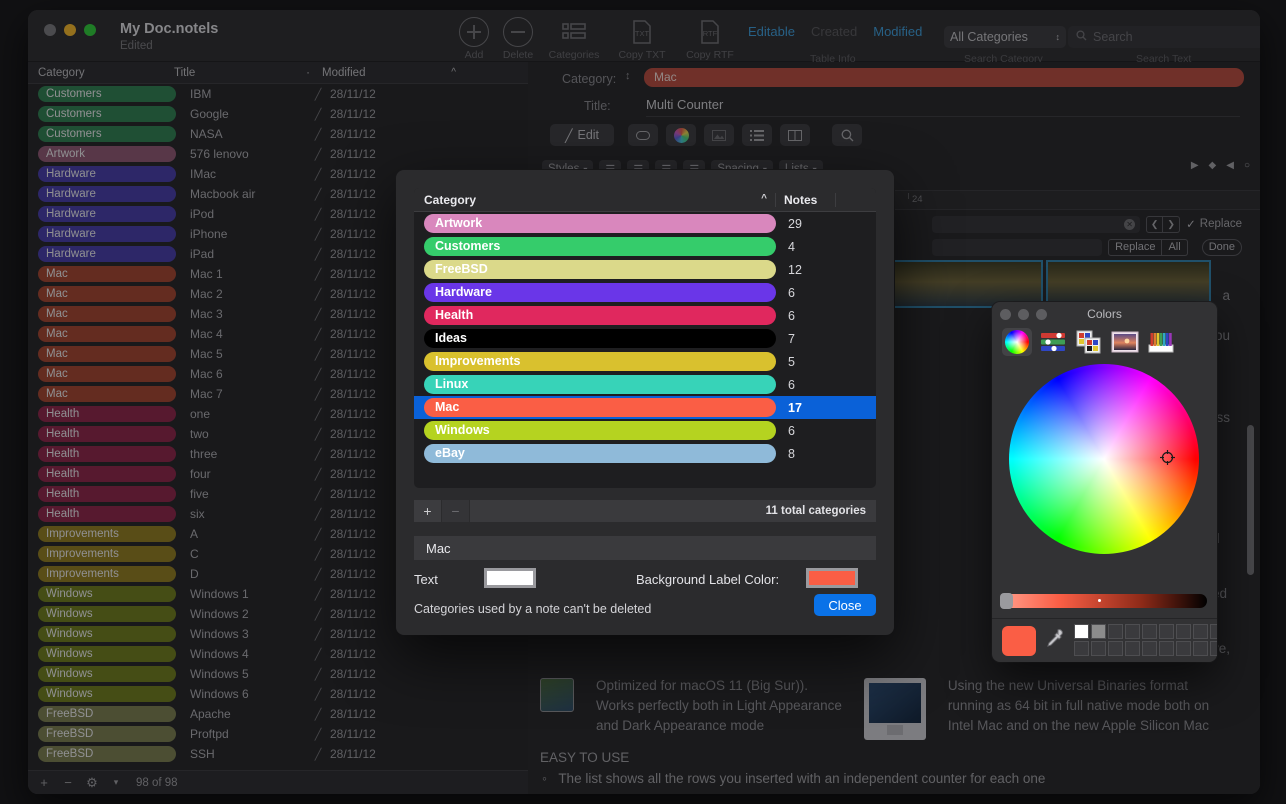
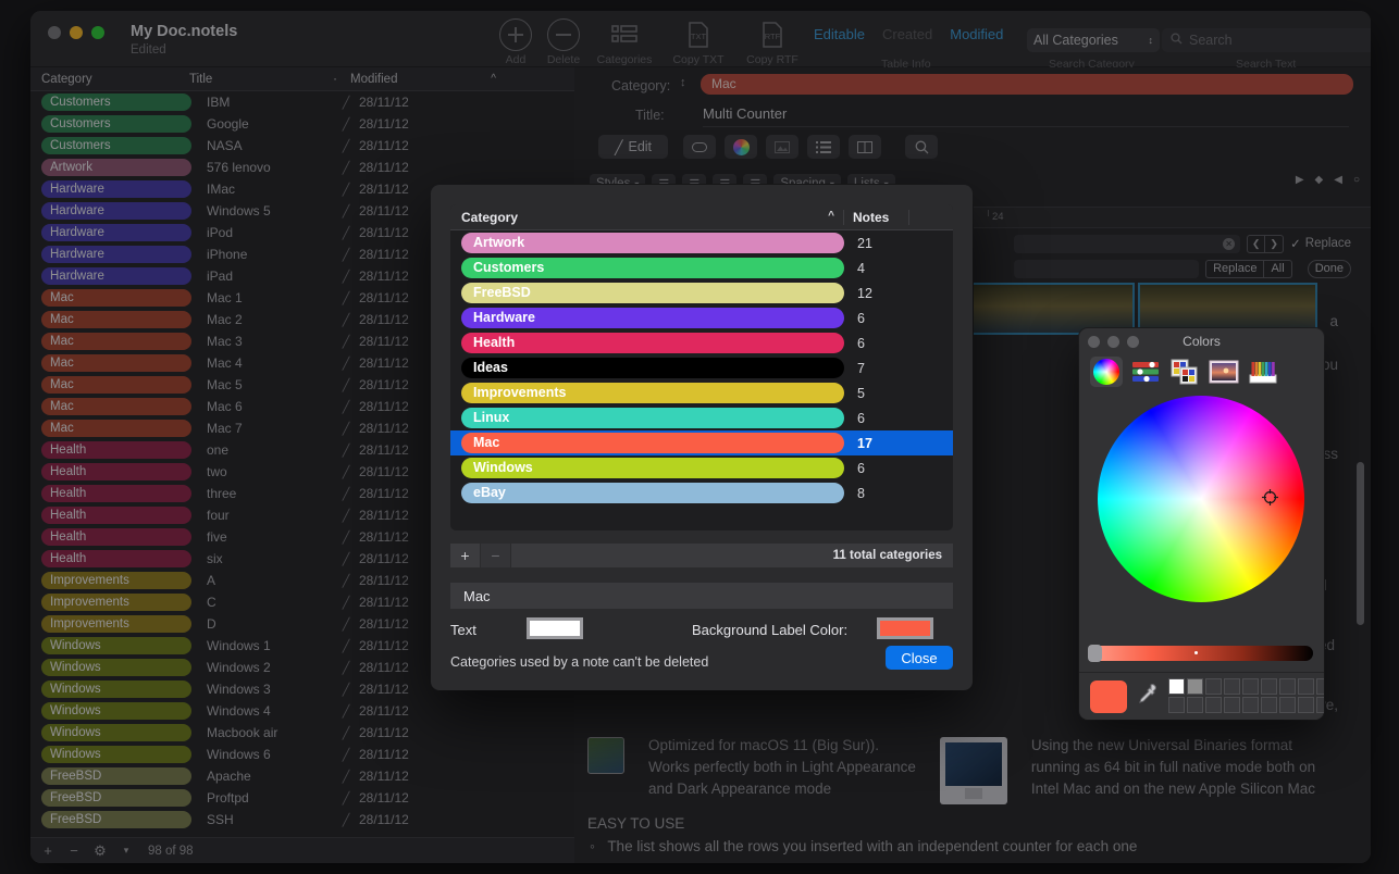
  My Doc.notels
  Edited
  Add
  Delete
  Categories
  TXT
  Copy TXT
  RTF
  Copy RTF
  Editable
  Created
  Modified
  Table Info
  All Categories
  ↕
  Search Category
  Search
  Search Text
  Category
  Title
  ·
  Modified
  ^
  Customers
  IBM
  ╱
  28/11/12
  Customers
  Google
  ╱
  28/11/12
  Customers
  NASA
  ╱
  28/11/12
  Artwork
  576 lenovo
  ╱
  28/11/12
  Hardware
  IMac
  ╱
  28/11/12
  Hardware
- Macbook air
+ Windows 5
  ╱
  28/11/12
  Hardware
  iPod
  ╱
  28/11/12
  Hardware
  iPhone
  ╱
  28/11/12
  Hardware
  iPad
  ╱
  28/11/12
  Mac
  Mac 1
  ╱
  28/11/12
  Mac
  Mac 2
  ╱
  28/11/12
  Mac
  Mac 3
  ╱
  28/11/12
  Mac
  Mac 4
  ╱
  28/11/12
  Mac
  Mac 5
  ╱
  28/11/12
  Mac
  Mac 6
  ╱
  28/11/12
  Mac
  Mac 7
  ╱
  28/11/12
  Health
  one
  ╱
  28/11/12
  Health
  two
  ╱
  28/11/12
  Health
  three
  ╱
  28/11/12
  Health
  four
  ╱
  28/11/12
  Health
  five
  ╱
  28/11/12
  Health
  six
  ╱
  28/11/12
  Improvements
  A
  ╱
  28/11/12
  Improvements
  C
  ╱
  28/11/12
  Improvements
  D
  ╱
  28/11/12
  Windows
  Windows 1
  ╱
  28/11/12
  Windows
  Windows 2
  ╱
  28/11/12
  Windows
  Windows 3
  ╱
  28/11/12
  Windows
  Windows 4
  ╱
  28/11/12
  Windows
- Windows 5
+ Macbook air
  ╱
  28/11/12
  Windows
  Windows 6
  ╱
  28/11/12
  FreeBSD
  Apache
  ╱
  28/11/12
  FreeBSD
  Proftpd
  ╱
  28/11/12
  FreeBSD
  SSH
  ╱
  28/11/12
  +
  −
  ⚙
  ▾
  98 of 98
  Category:
  ↕
  Mac
  Title:
  Multi Counter
  ╱
  Edit
  Styles
  ▾
  Spacing
  ▾
  Lists
  ▾
  ▶
  ◆
  ◀
  ○
  24
  ✕
  ❮
  ❯
  ✓
  Replace
  Replace
  All
  Done
  a
  ss
  Optimized for macOS 11 (Big Sur)).
  Works perfectly both in Light Appearance
  and Dark Appearance mode
  Using the new Universal Binaries format
  running as 64 bit in full native mode both on
  Intel Mac and on the new Apple Silicon Mac
  EASY TO USE
  ◦ The list shows all the rows you inserted with an independent counter for each one
  Category
  ^
  Notes
  Artwork
- 29
+ 21
  Customers
  4
  FreeBSD
  12
  Hardware
  6
  Health
  6
  Ideas
  7
  Improvements
  5
  Linux
  6
  Mac
  17
  Windows
  6
  eBay
  8
  +
  −
  11 total categories
  Mac
  Text
  Background Label Color:
  Categories used by a note can't be deleted
  Close
  Colors
